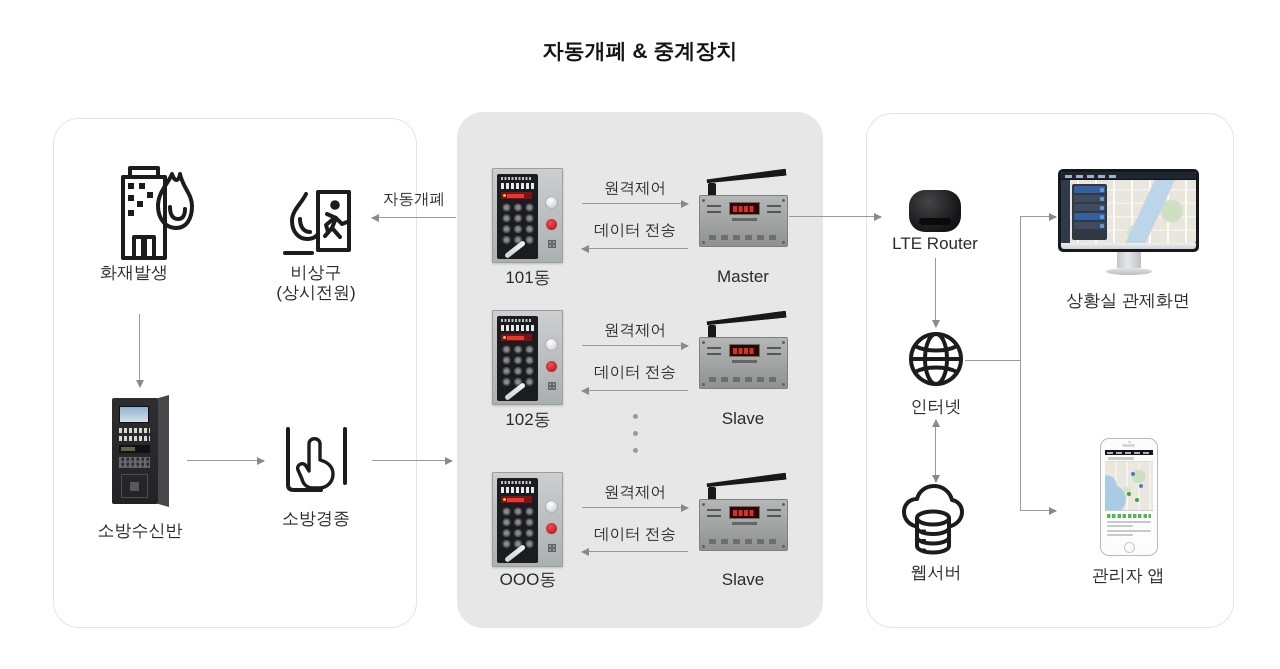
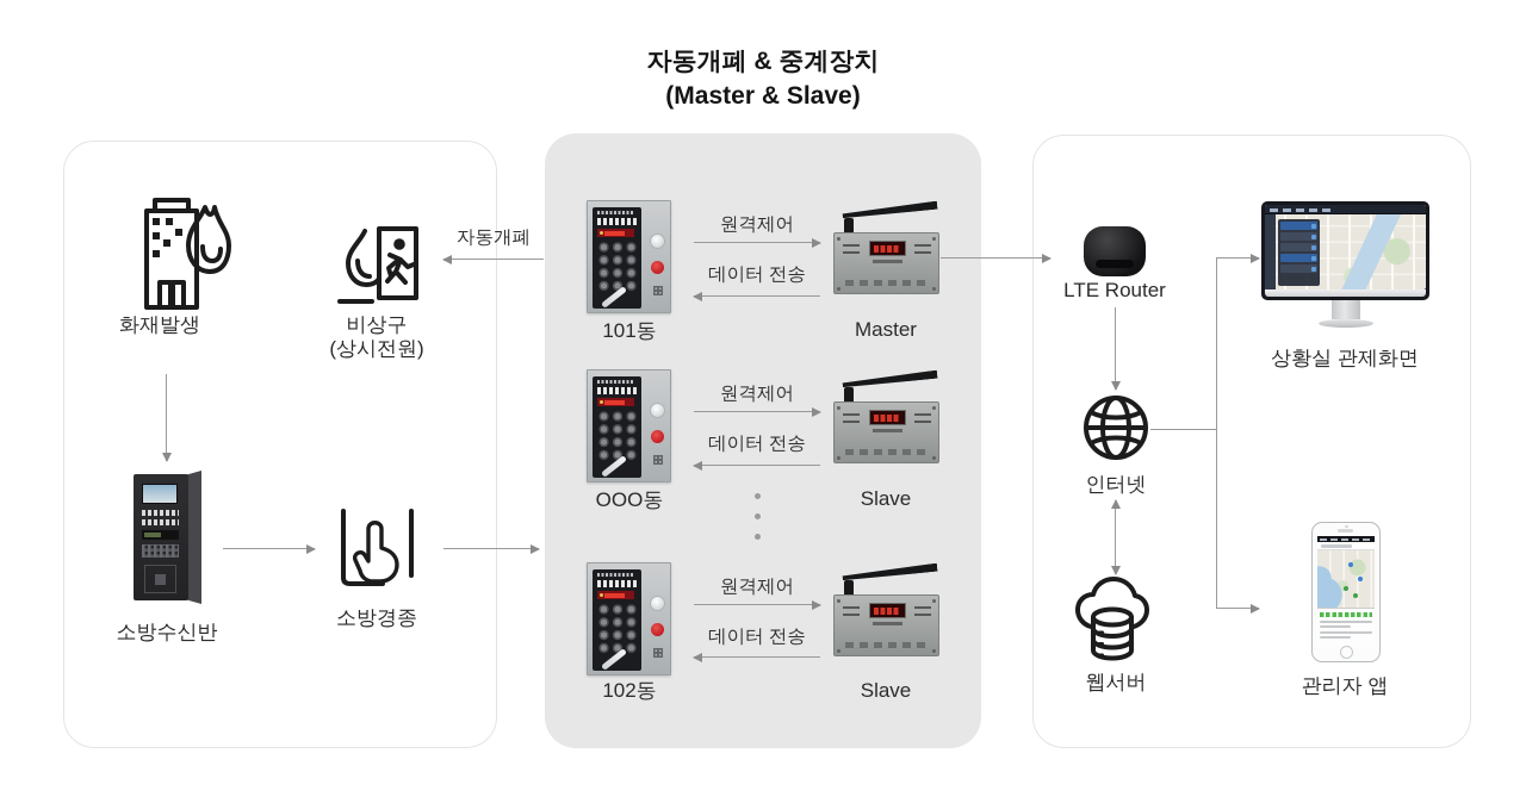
  자동개폐 & 중계장치
+ (Master & Slave)
  화재발생
  비상구
  (상시전원)
  소방수신반
  소방경종
  자동개폐
  101동
  원격제어
  데이터 전송
  Master
- 102동
+ OOO동
  원격제어
  데이터 전송
  Slave
- OOO동
+ 102동
  원격제어
  데이터 전송
  Slave
  LTE Router
  인터넷
  웹서버
  상황실 관제화면
  관리자 앱
